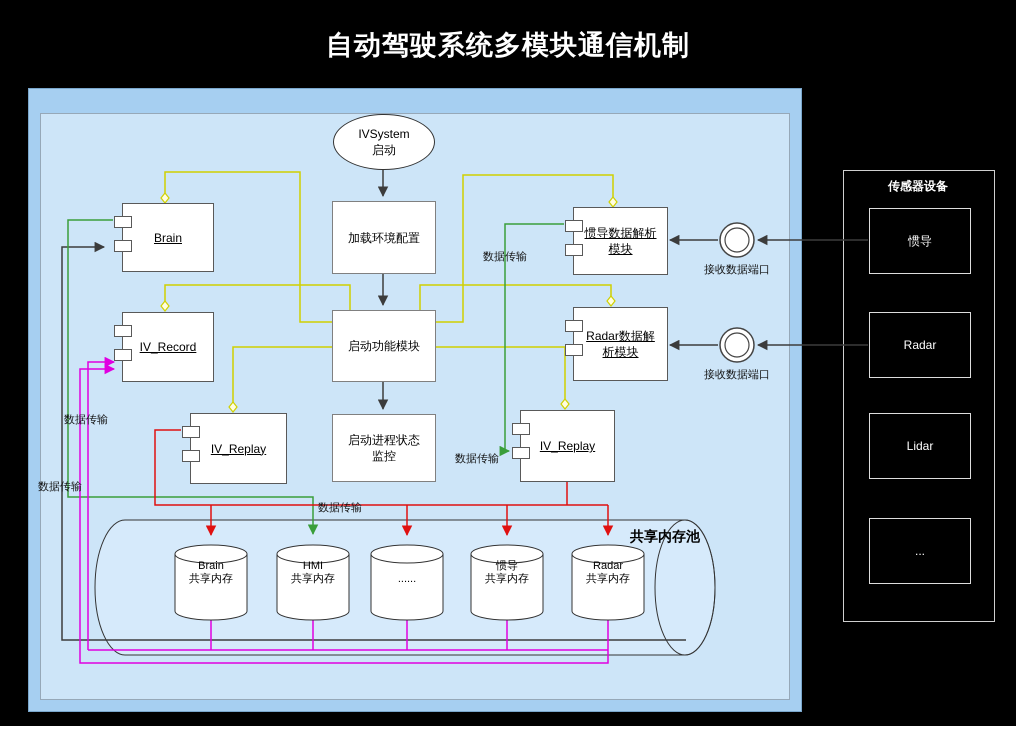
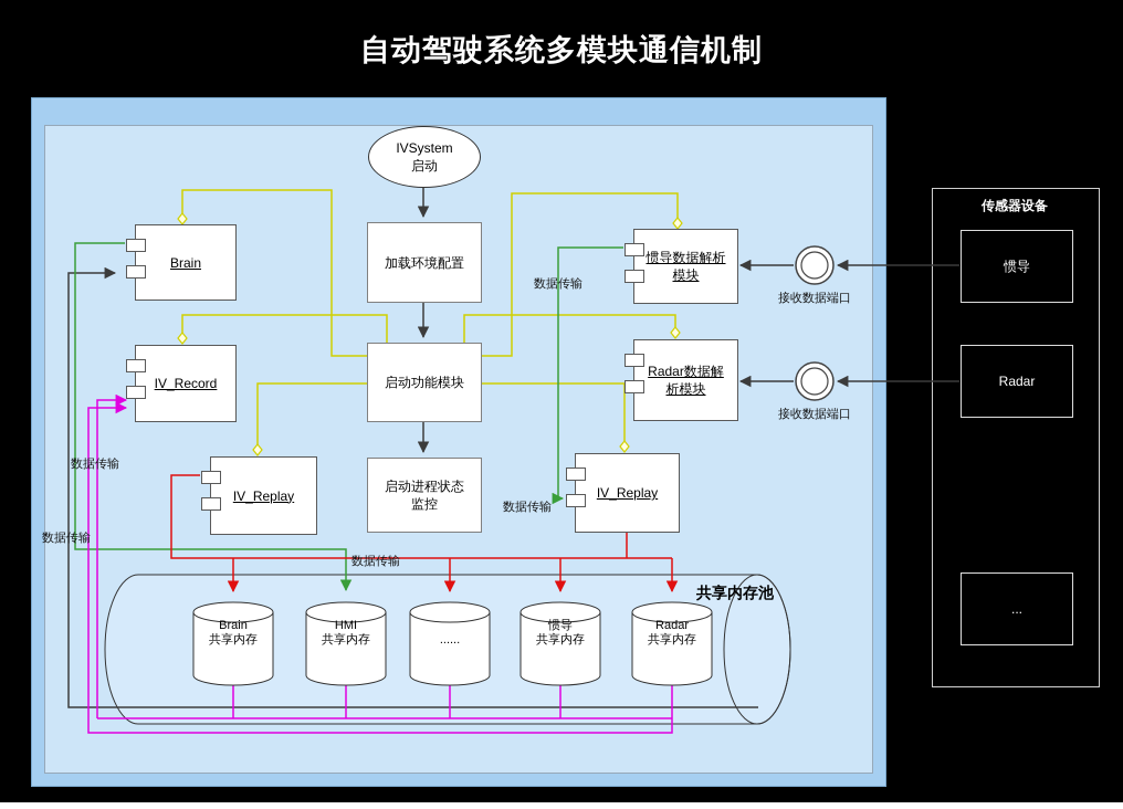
  自动驾驶系统多模块通信机制
  IVSystem
  启动
  加载环境配置
  启动功能模块
  启动进程状态
  监控
  Brain
  IV_Record
  IV_Replay
  惯导数据解析
  模块
  Radar数据解
  析模块
  IV_Replay
  接收数据端口
  接收数据端口
  数据传输
  数据传输
  数据传输
  数据传输
  数据传输
  共享内存池
  Brain
  共享内存
  HMI
  共享内存
  ......
  惯导
  共享内存
  Radar
  共享内存
  传感器设备
  惯导
  Radar
- Lidar
  ...
